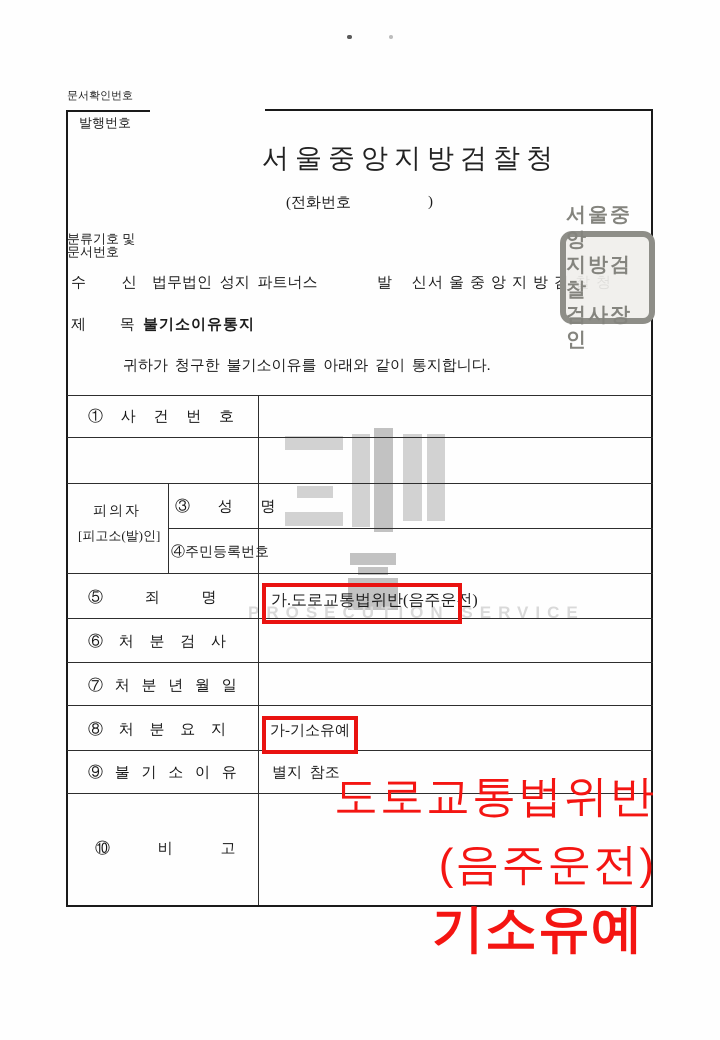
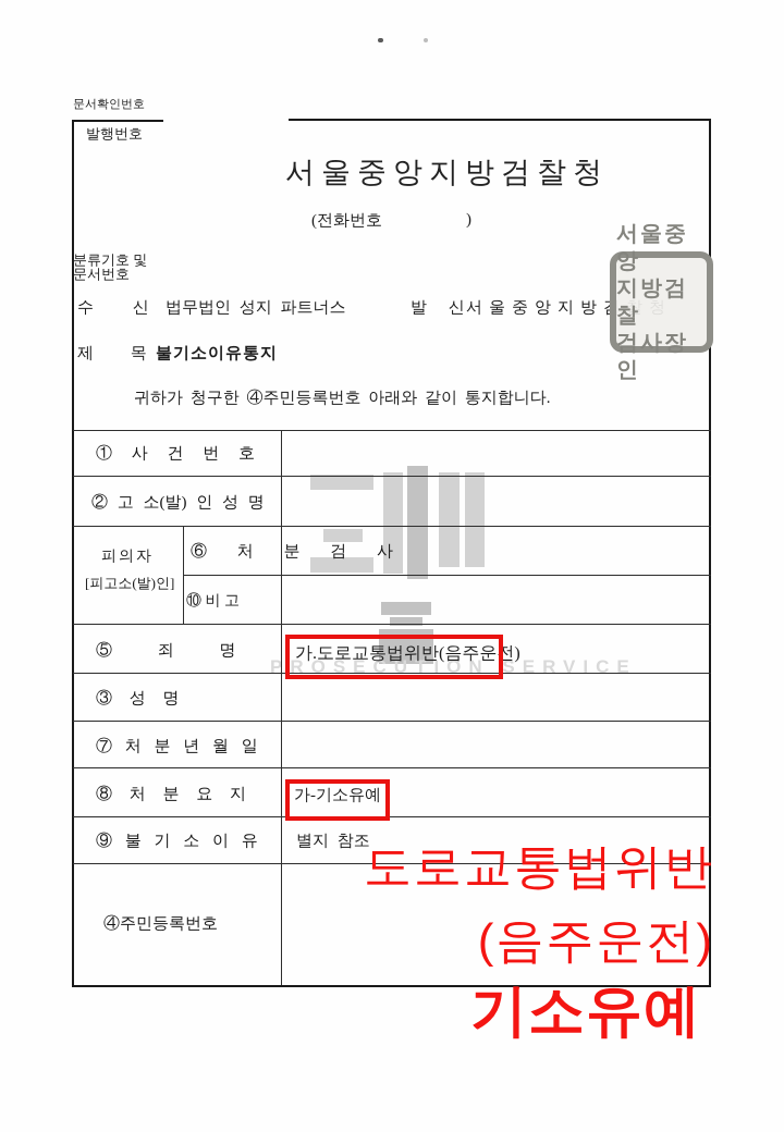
  ROSECUTION SERVICE
  문서확인번호
  발행번호
  서울중앙지방검찰청
  (전화번호
  )
  분류기호 및
  문서번호
  수 신
  법무법인 성지 파트너스
  발 신
  제 목
  불기소이유통지
- 귀하가 청구한 불기소이유를 아래와 같이 통지합니다.
+ 귀하가 청구한 ④주민등록번호 아래와 같이 통지합니다.
  서울중앙
  지방검찰
  검사장인
  ① 사 건 번 호
+ ② 고 소(발) 인 성 명
  피의자
  [피고소(발)인]
- ③ 성 명
+ ⑥ 처 분 검 사
- ④주민등록번호
+ ⑩ 비 고
  ⑤ 죄 명
- ⑥ 처 분 검 사
+ ③ 성 명
  ⑦ 처 분 년 월 일
  ⑧ 처 분 요 지
  ⑨ 불 기 소 이 유
- ⑩ 비 고
+ ④주민등록번호
  가.도로교통법위반(음주운전)
  가-기소유예
  별지 참조
  도로교통법위반
  (음주운전)
  기소유예
